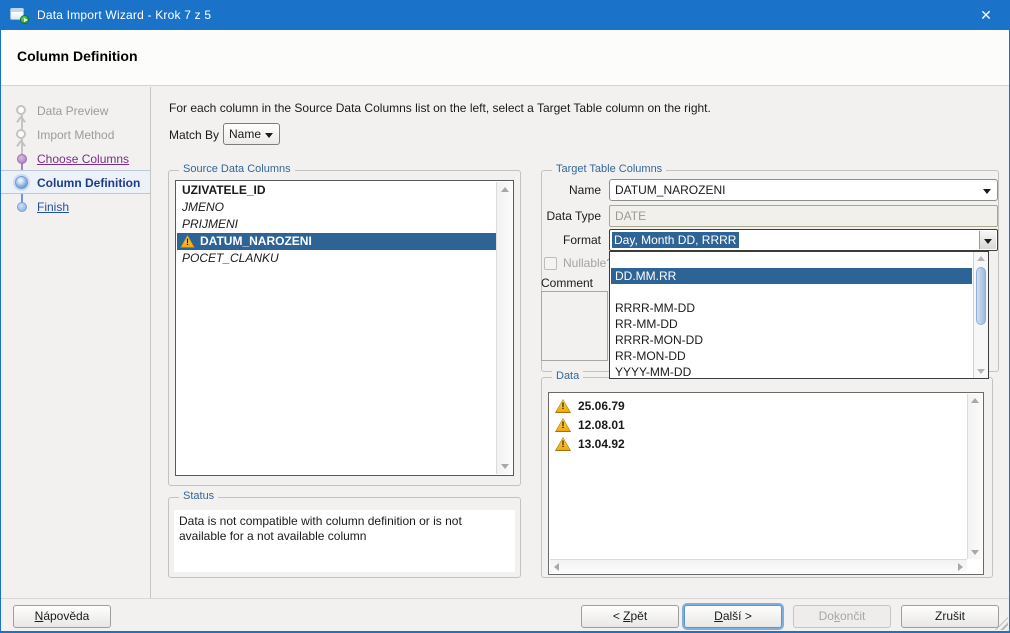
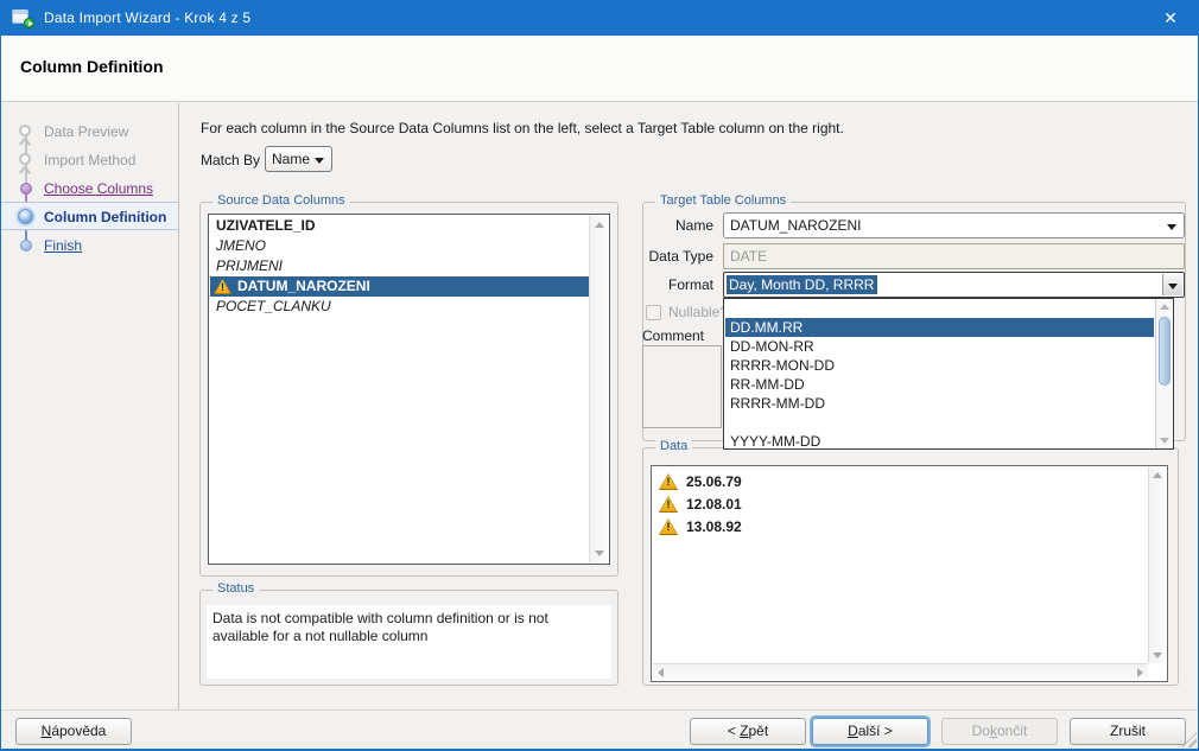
- Data Import Wizard - Krok 7 z 5
+ Data Import Wizard - Krok 4 z 5
  ✕
  Column Definition
  Data Preview
  Import Method
  Choose Columns
  Column Definition
  Finish
  For each column in the Source Data Columns list on the left, select a Target Table column on the right.
  Match By
  Name
  Source Data Columns
  UZIVATELE_ID
  JMENO
  PRIJMENI
  DATUM_NAROZENI
  POCET_CLANKU
  Status
- Data is not compatible with column definition or is not available for a not available column
+ Data is not compatible with column definition or is not available for a not nullable column
  Target Table Columns
  Name
  DATUM_NAROZENI
  Data Type
  DATE
  Format
  Day, Month DD, RRRR
  Nullable
  Comment
  Data
  25.06.79
  12.08.01
- 13.04.92
+ 13.08.92
  DD.MM.RR
+ DD-MON-RR
- RRRR-MM-DD
+ RRRR-MON-DD
  RR-MM-DD
- RRRR-MON-DD
+ RRRR-MM-DD
- RR-MON-DD
  YYYY-MM-DD
  Nápověda
  < Zpět
  Další >
  Dokončit
  Zrušit
